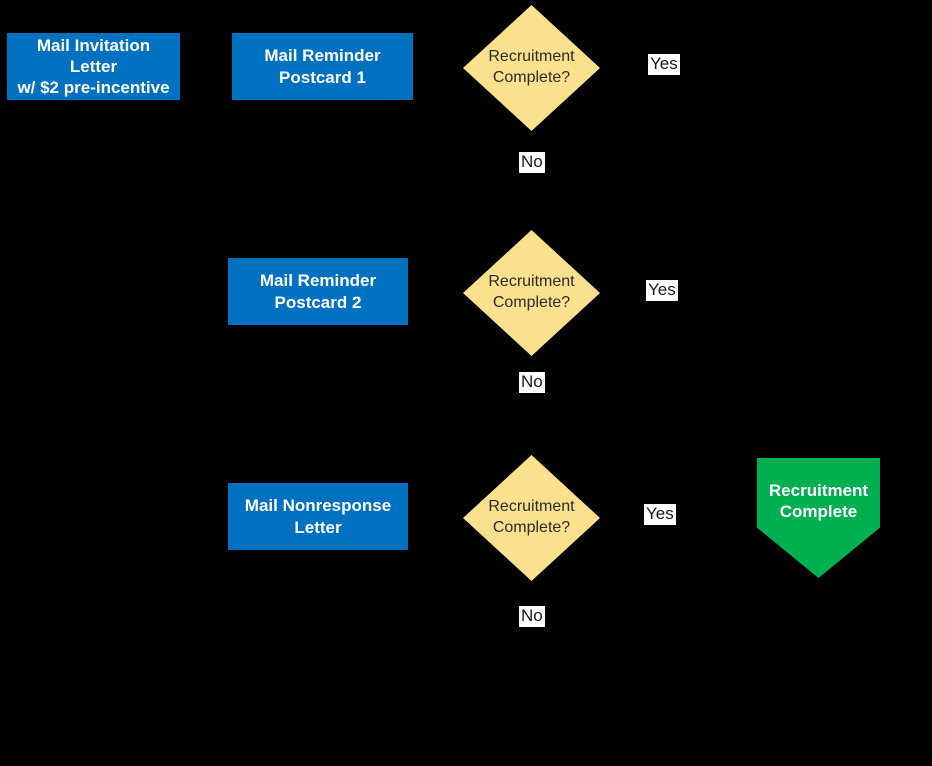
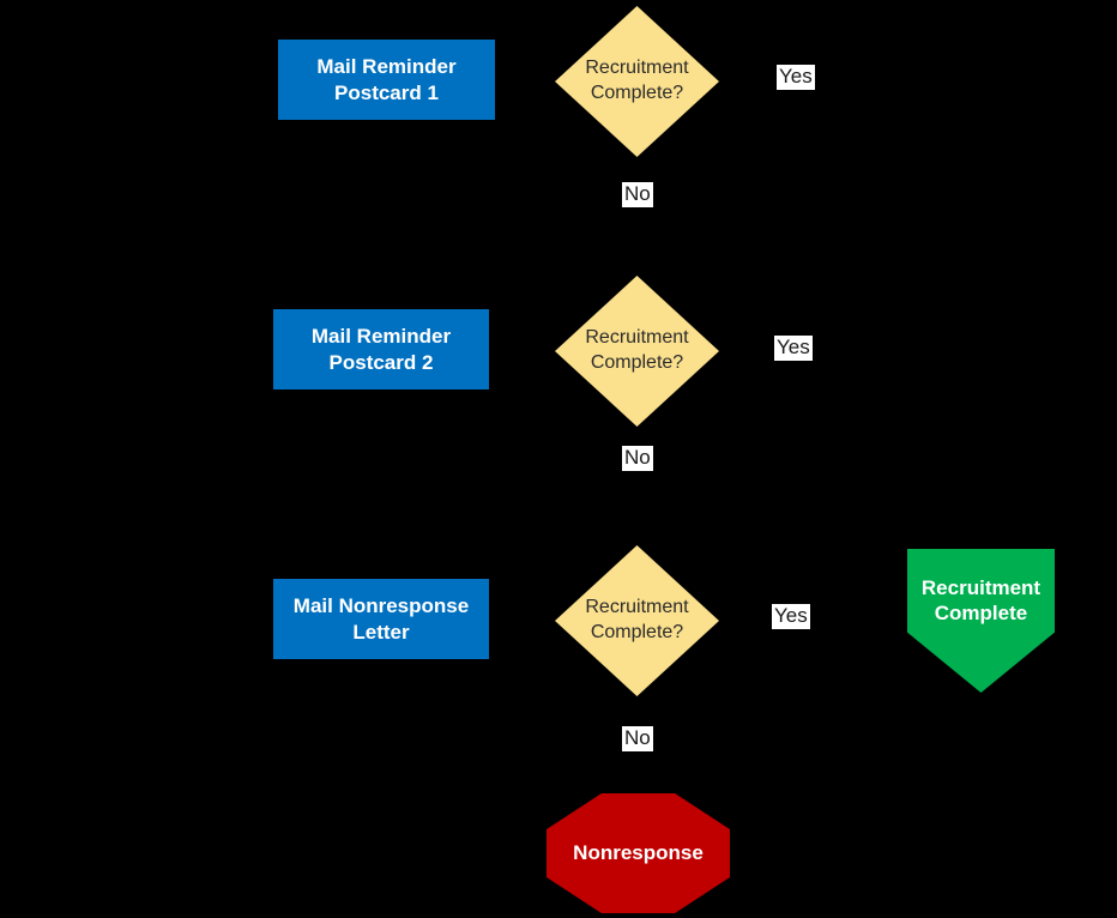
- Mail Invitation Letter
- w/ $2 pre-incentive
  Mail Reminder
  Postcard 1
  Recruitment
  Complete?
  Yes
  No
  Mail Reminder
  Postcard 2
  Recruitment
  Complete?
  Yes
  No
  Mail Nonresponse
  Letter
  Recruitment
  Complete?
  Yes
  No
  Recruitment
  Complete
+ Nonresponse
